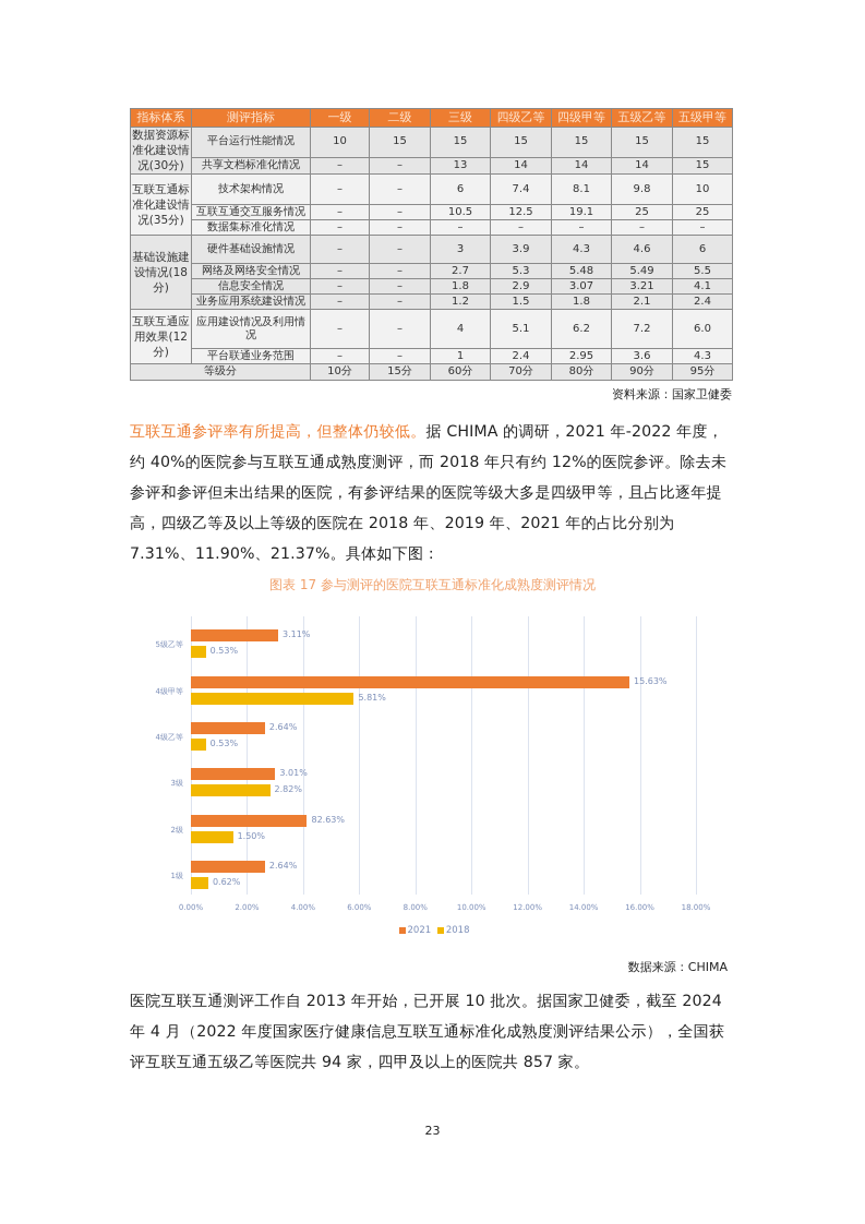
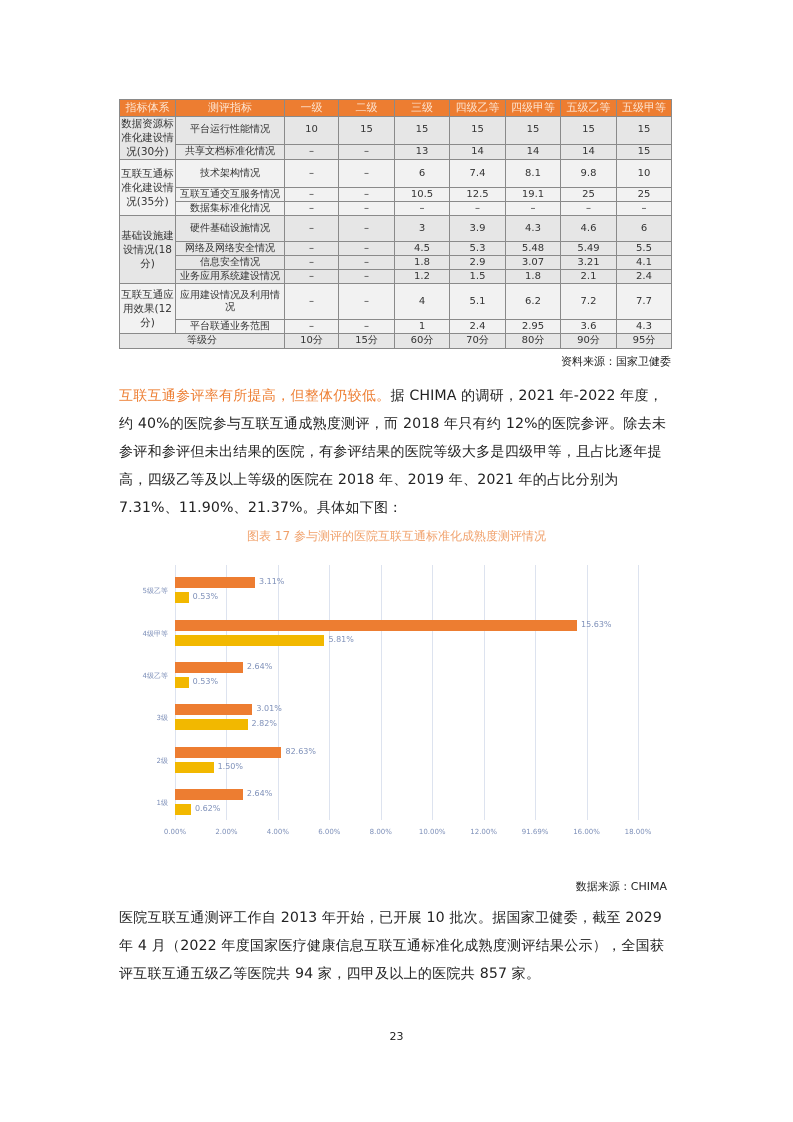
  指标体系	测评指标	一级	二级	三级	四级乙等	四级甲等	五级乙等	五级甲等
  数据资源标准化建设情况(30分)	平台运行性能情况	10	15	15	15	15	15	15
  共享文档标准化情况	–	–	13	14	14	14	15
  互联互通标准化建设情况(35分)	技术架构情况	–	–	6	7.4	8.1	9.8	10
  互联互通交互服务情况	–	–	10.5	12.5	19.1	25	25
  数据集标准化情况	–	–	–	–	–	–	–
  基础设施建设情况(18分)	硬件基础设施情况	–	–	3	3.9	4.3	4.6	6
- 网络及网络安全情况	–	–	2.7	5.3	5.48	5.49	5.5
+ 网络及网络安全情况	–	–	4.5	5.3	5.48	5.49	5.5
  信息安全情况	–	–	1.8	2.9	3.07	3.21	4.1
  业务应用系统建设情况	–	–	1.2	1.5	1.8	2.1	2.4
- 互联互通应用效果(12分)	应用建设情况及利用情况	–	–	4	5.1	6.2	7.2	6.0
+ 互联互通应用效果(12分)	应用建设情况及利用情况	–	–	4	5.1	6.2	7.2	7.7
  平台联通业务范围	–	–	1	2.4	2.95	3.6	4.3
  等级分	10分	15分	60分	70分	80分	90分	95分
  资料来源：国家卫健委
  互联互通参评率有所提高，但整体仍较低。据 CHIMA 的调研，2021 年-2022 年度，约 40%的医院参与互联互通成熟度测评，而 2018 年只有约 12%的医院参评。除去未参评和参评但未出结果的医院，有参评结果的医院等级大多是四级甲等，且占比逐年提高，四级乙等及以上等级的医院在 2018 年、2019 年、2021 年的占比分别为 7.31%、11.90%、21.37%。具体如下图：
  图表 17 参与测评的医院互联互通标准化成熟度测评情况
- 2021 2018
  0.00%
  2.00%
  4.00%
  6.00%
  8.00%
  10.00%
  12.00%
- 14.00%
+ 91.69%
  16.00%
  18.00%
  5级乙等
  3.11%
  0.53%
  4级甲等
  15.63%
  5.81%
  4级乙等
  2.64%
  0.53%
  3级
  3.01%
  2.82%
  2级
  82.63%
  1.50%
  1级
  2.64%
  0.62%
  数据来源：CHIMA
- 医院互联互通测评工作自 2013 年开始，已开展 10 批次。据国家卫健委，截至 2024 年 4 月（2022 年度国家医疗健康信息互联互通标准化成熟度测评结果公示），全国获评互联互通五级乙等医院共 94 家，四甲及以上的医院共 857 家。
+ 医院互联互通测评工作自 2013 年开始，已开展 10 批次。据国家卫健委，截至 2029 年 4 月（2022 年度国家医疗健康信息互联互通标准化成熟度测评结果公示），全国获评互联互通五级乙等医院共 94 家，四甲及以上的医院共 857 家。
  23
